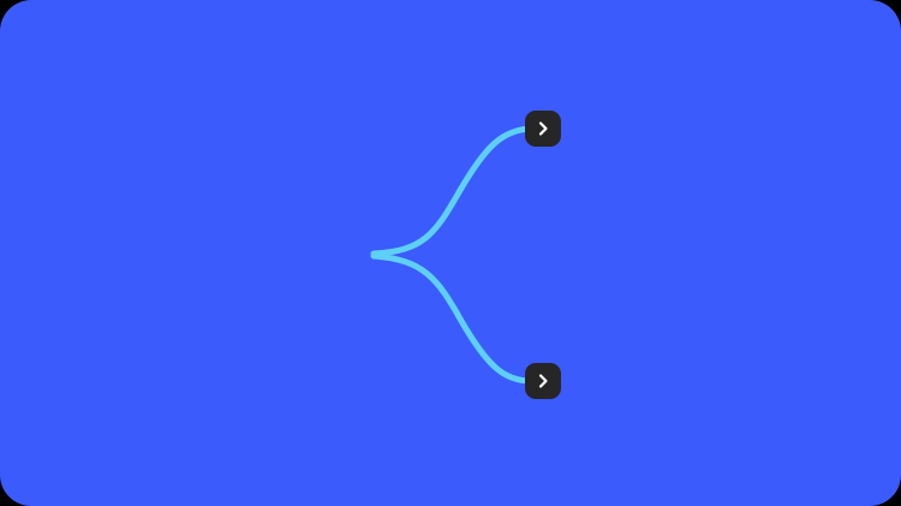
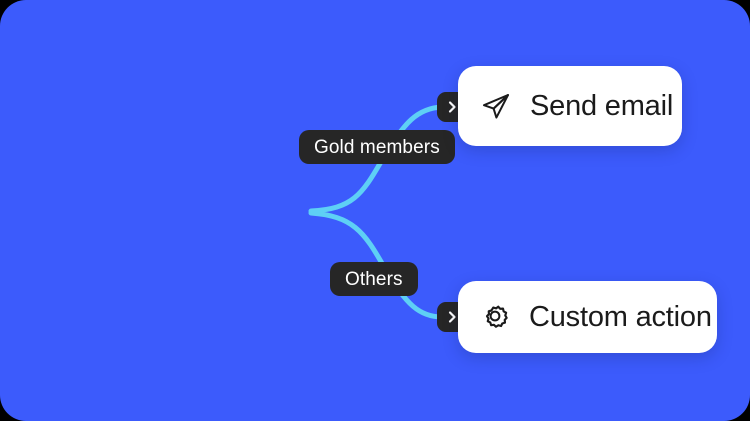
+ Gold members
+ Others
+ Send email
+ Custom action
